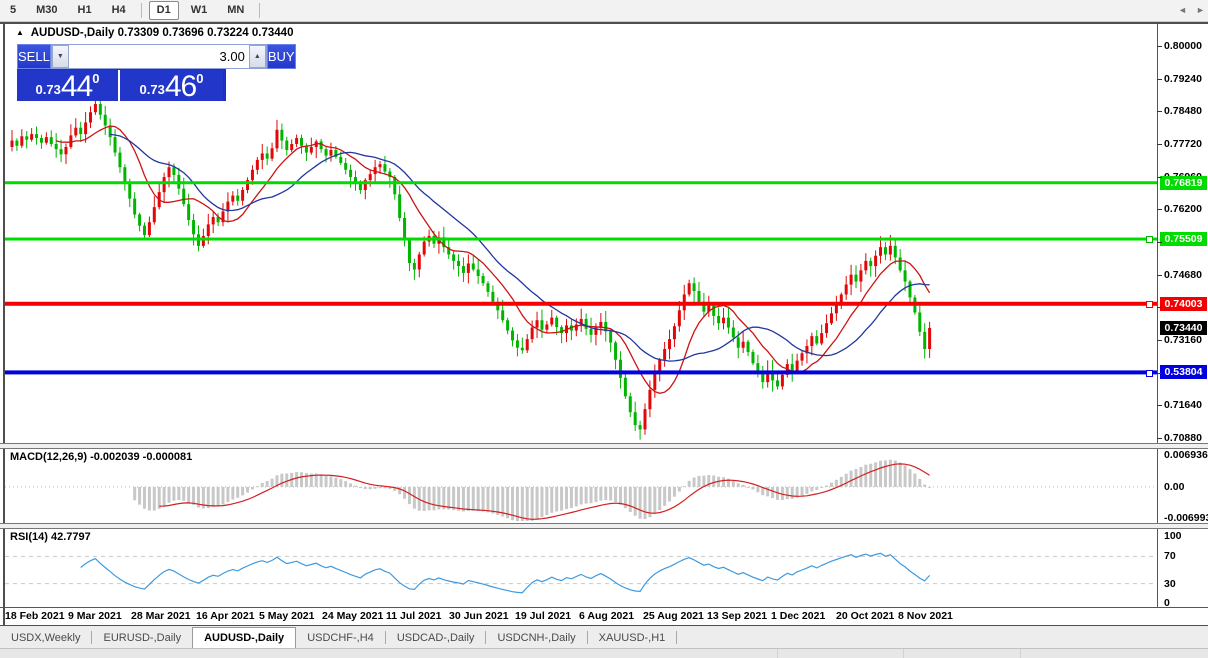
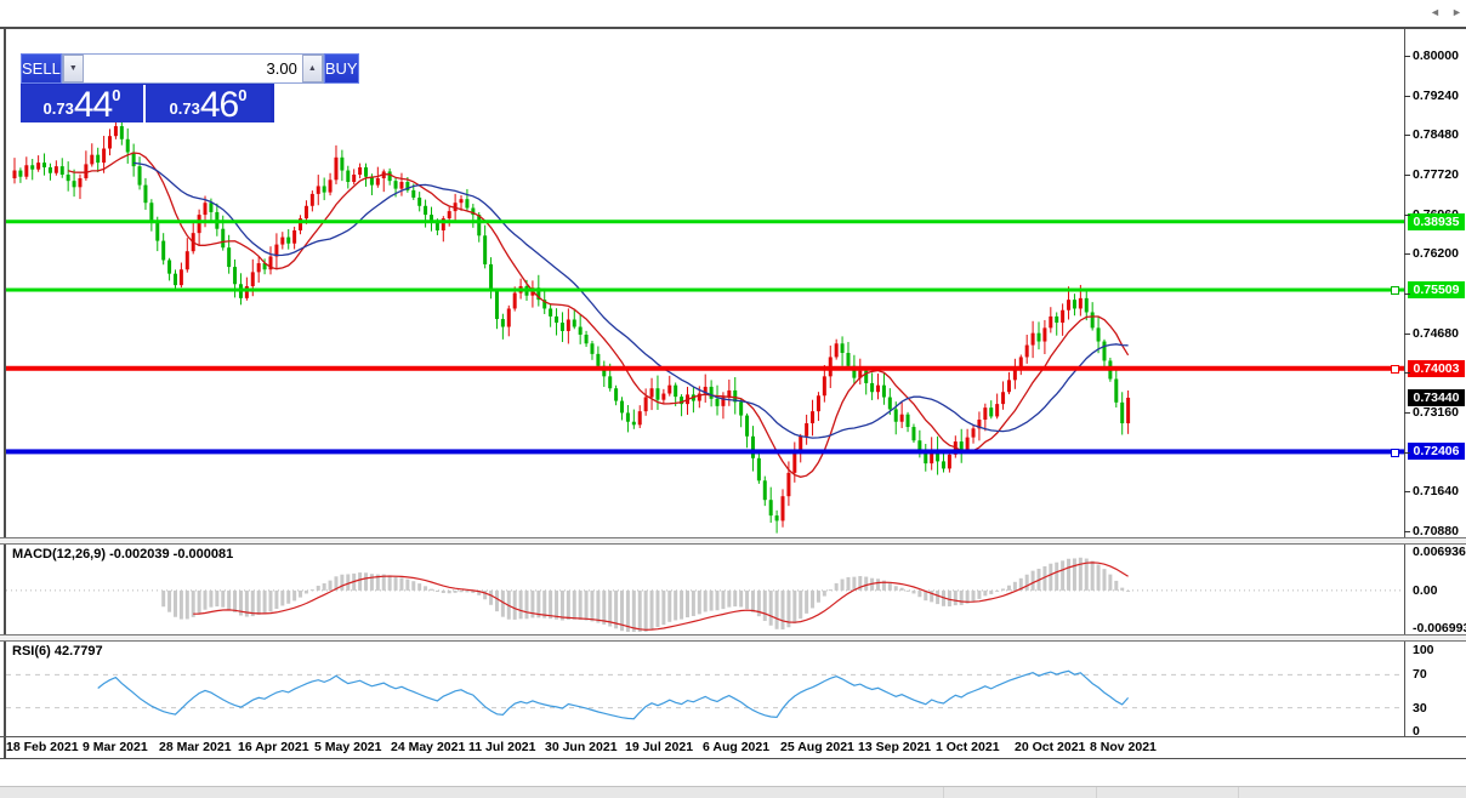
- 5
- M30
- H1
- H4
- D1
- W1
- MN
- ▲ AUDUSD-,Daily 0.73309 0.73696 0.73224 0.73440
  SELL
  3.00
  BUY
  0.73
  44
  0
  0.73
  46
  0
  0.80000
  0.79240
  0.78480
  0.77720
  0.76200
  0.74680
  0.73160
  0.71640
  0.70880
- 0.76819
+ 0.38935
  0.75509
  0.74003
  0.73440
- 0.53804
+ 0.72406
  MACD(12,26,9) -0.002039 -0.000081
- RSI(14) 42.7797
+ RSI(6) 42.7797
  0.006936
  0.00
  -0.00699
  100
  70
  30
  0
  18 Feb 2021
  9 Mar 2021
  28 Mar 2021
  16 Apr 2021
  5 May 2021
  24 May 2021
  11 Jul 2021
  30 Jun 2021
  19 Jul 2021
  6 Aug 2021
  25 Aug 2021
  13 Sep 2021
- 1 Dec 2021
+ 1 Oct 2021
  20 Oct 2021
  8 Nov 2021
- USDX,Weekly
- EURUSD-,Daily
- AUDUSD-,Daily
- USDCHF-,H4
- USDCAD-,Daily
- USDCNH-,Daily
- XAUUSD-,H1
  ◄
  ►
